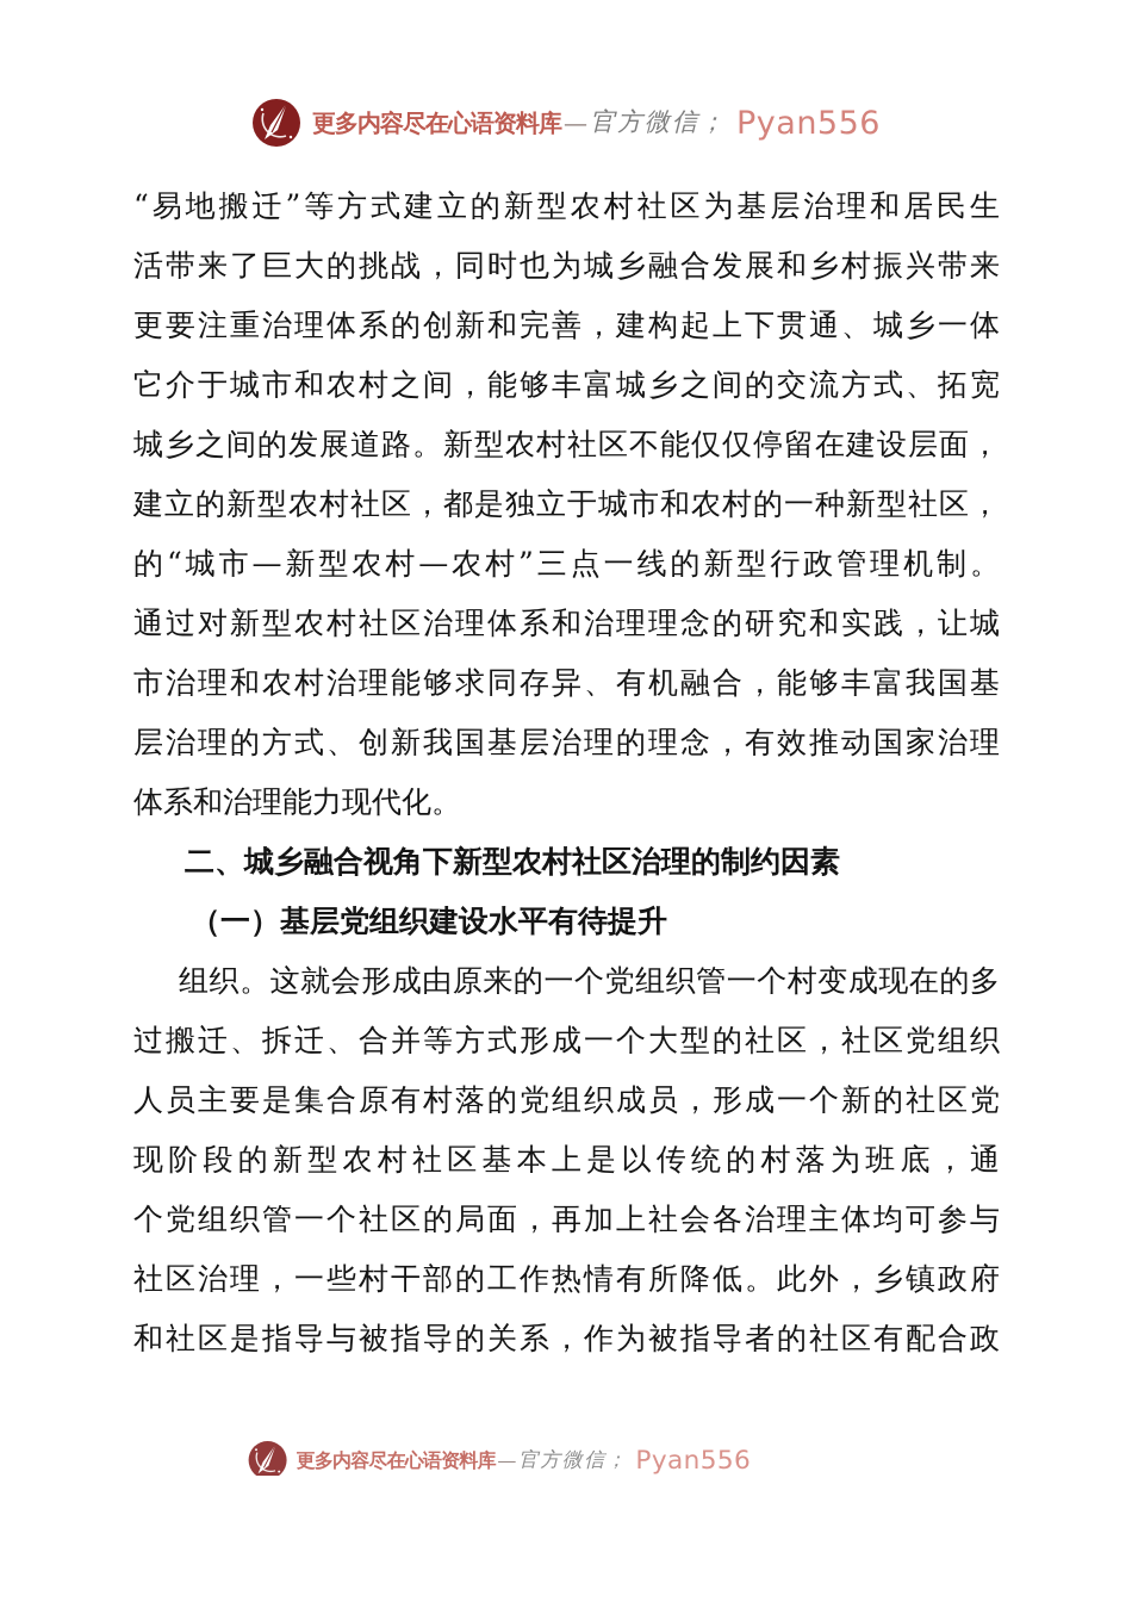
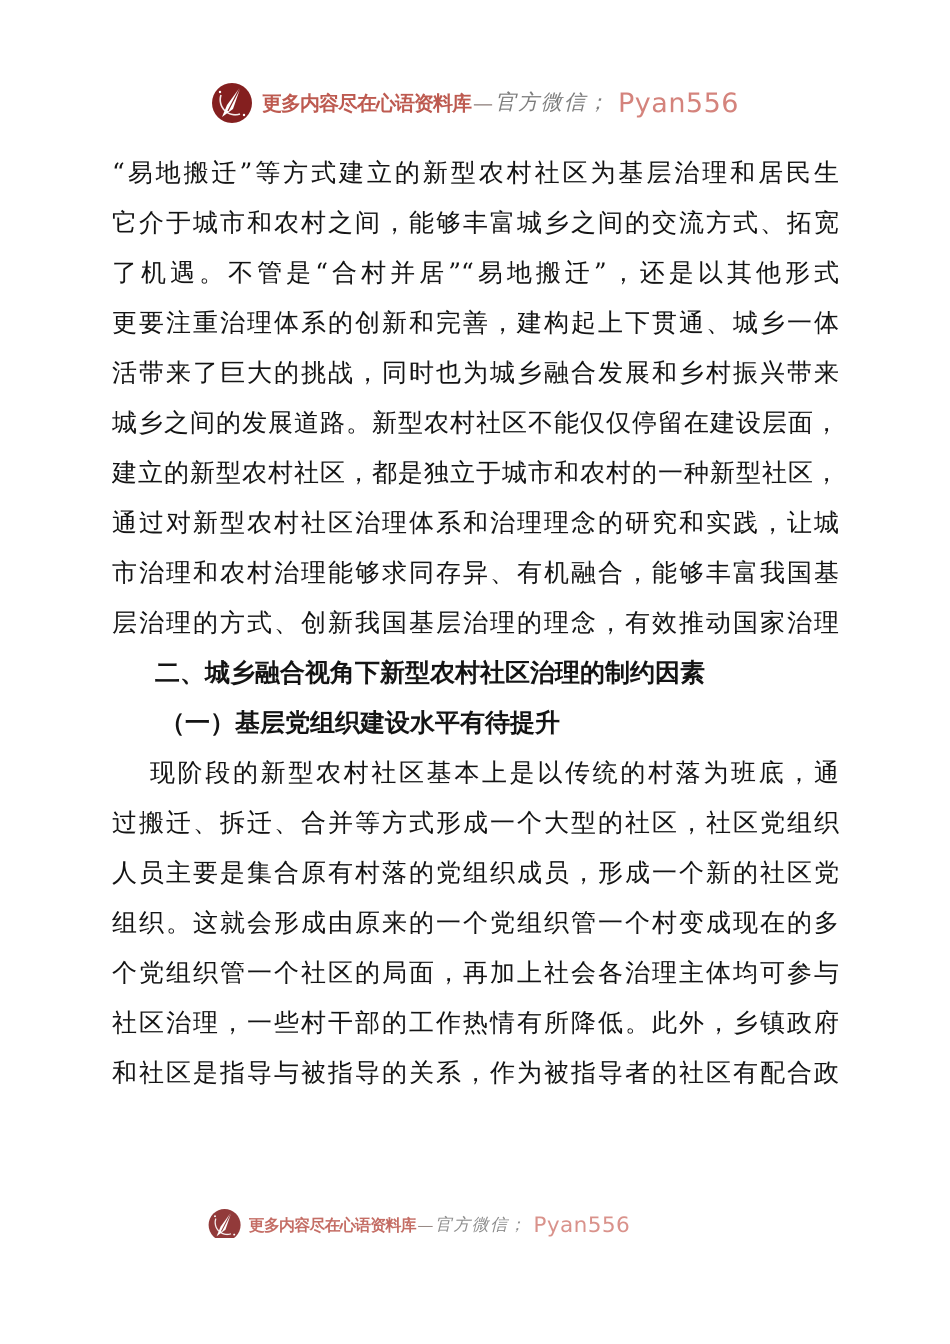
  更多内容尽在心语资料库
  —
  官方微信；
  Pyan556
  “易地搬迁”等方式建立的新型农村社区为基层治理和居民生
- 活带来了巨大的挑战，同时也为城乡融合发展和乡村振兴带来
+ 它介于城市和农村之间，能够丰富城乡之间的交流方式、拓宽
+ 了机遇。不管是“合村并居”“易地搬迁”，还是以其他形式
  更要注重治理体系的创新和完善，建构起上下贯通、城乡一体
- 它介于城市和农村之间，能够丰富城乡之间的交流方式、拓宽
+ 活带来了巨大的挑战，同时也为城乡融合发展和乡村振兴带来
  城乡之间的发展道路。新型农村社区不能仅仅停留在建设层面，
  建立的新型农村社区，都是独立于城市和农村的一种新型社区，
- 的“城市—新型农村—农村”三点一线的新型行政管理机制。
  通过对新型农村社区治理体系和治理理念的研究和实践，让城
  市治理和农村治理能够求同存异、有机融合，能够丰富我国基
  层治理的方式、创新我国基层治理的理念，有效推动国家治理
- 体系和治理能力现代化。
  二、城乡融合视角下新型农村社区治理的制约因素
  （一）基层党组织建设水平有待提升
- 组织。这就会形成由原来的一个党组织管一个村变成现在的多
+ 现阶段的新型农村社区基本上是以传统的村落为班底，通
  过搬迁、拆迁、合并等方式形成一个大型的社区，社区党组织
  人员主要是集合原有村落的党组织成员，形成一个新的社区党
- 现阶段的新型农村社区基本上是以传统的村落为班底，通
+ 组织。这就会形成由原来的一个党组织管一个村变成现在的多
  个党组织管一个社区的局面，再加上社会各治理主体均可参与
  社区治理，一些村干部的工作热情有所降低。此外，乡镇政府
  和社区是指导与被指导的关系，作为被指导者的社区有配合政
  更多内容尽在心语资料库
  —
  官方微信；
  Pyan556
